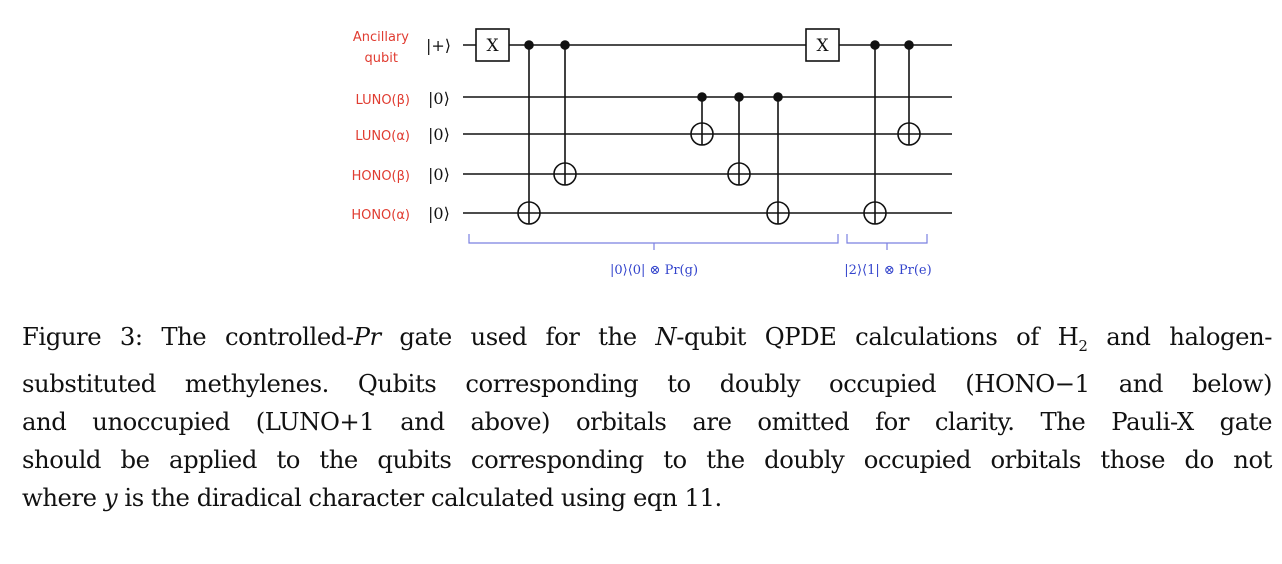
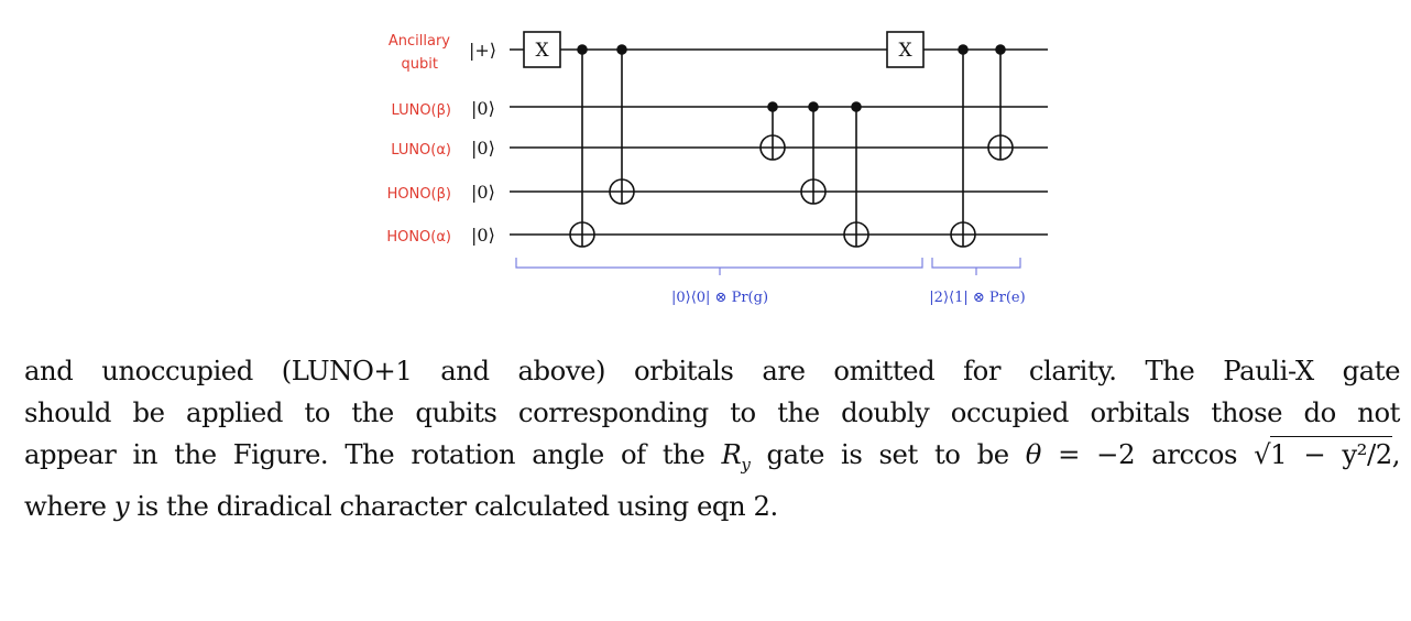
  Ancillary
  qubit
  LUNO(β)
  LUNO(α)
  HONO(β)
  HONO(α)
  |+⟩
  |0⟩
  |0⟩
  |0⟩
  |0⟩
  X
  X
  |0⟩⟨0| ⊗ Pr(g)
  |2⟩⟨1| ⊗ Pr(e)
- Figure 3: The controlled-Pr gate used for the N-qubit QPDE calculations of H2 and halogen-
- substituted methylenes. Qubits corresponding to doubly occupied (HONO−1 and below)
  and unoccupied (LUNO+1 and above) orbitals are omitted for clarity. The Pauli-X gate
  should be applied to the qubits corresponding to the doubly occupied orbitals those do not
+ appear in the Figure. The rotation angle of the Ry gate is set to be θ = −2 arccos √1 − y²/2,
- where y is the diradical character calculated using eqn 11.
+ where y is the diradical character calculated using eqn 2.
